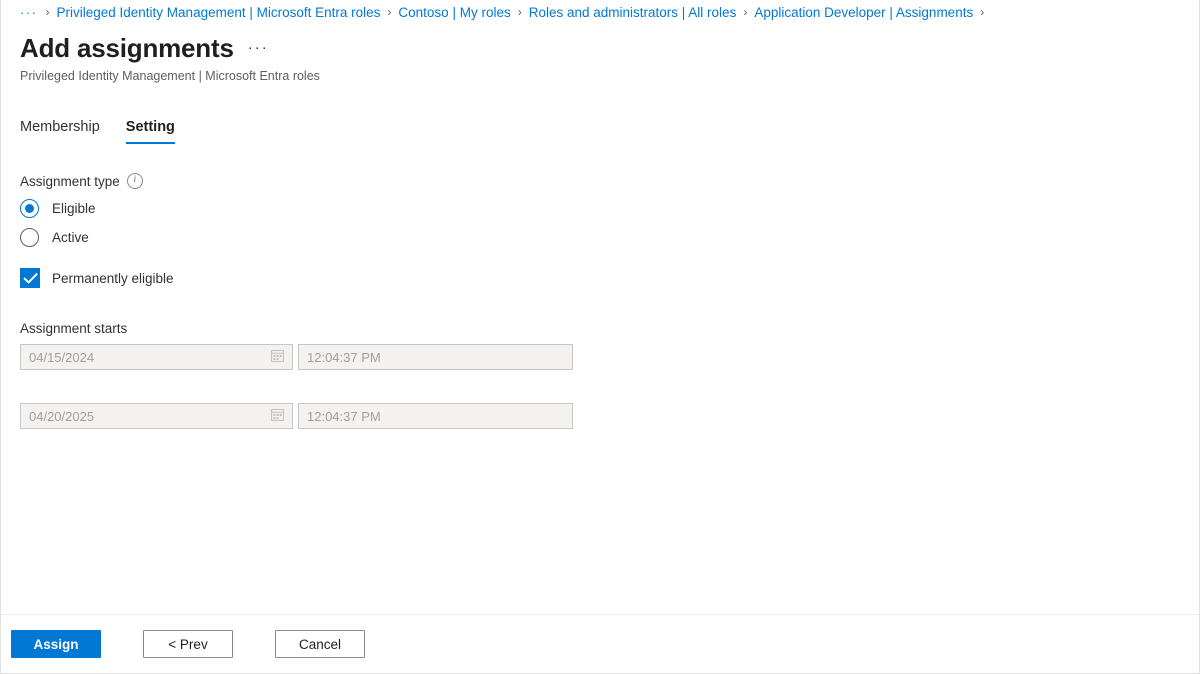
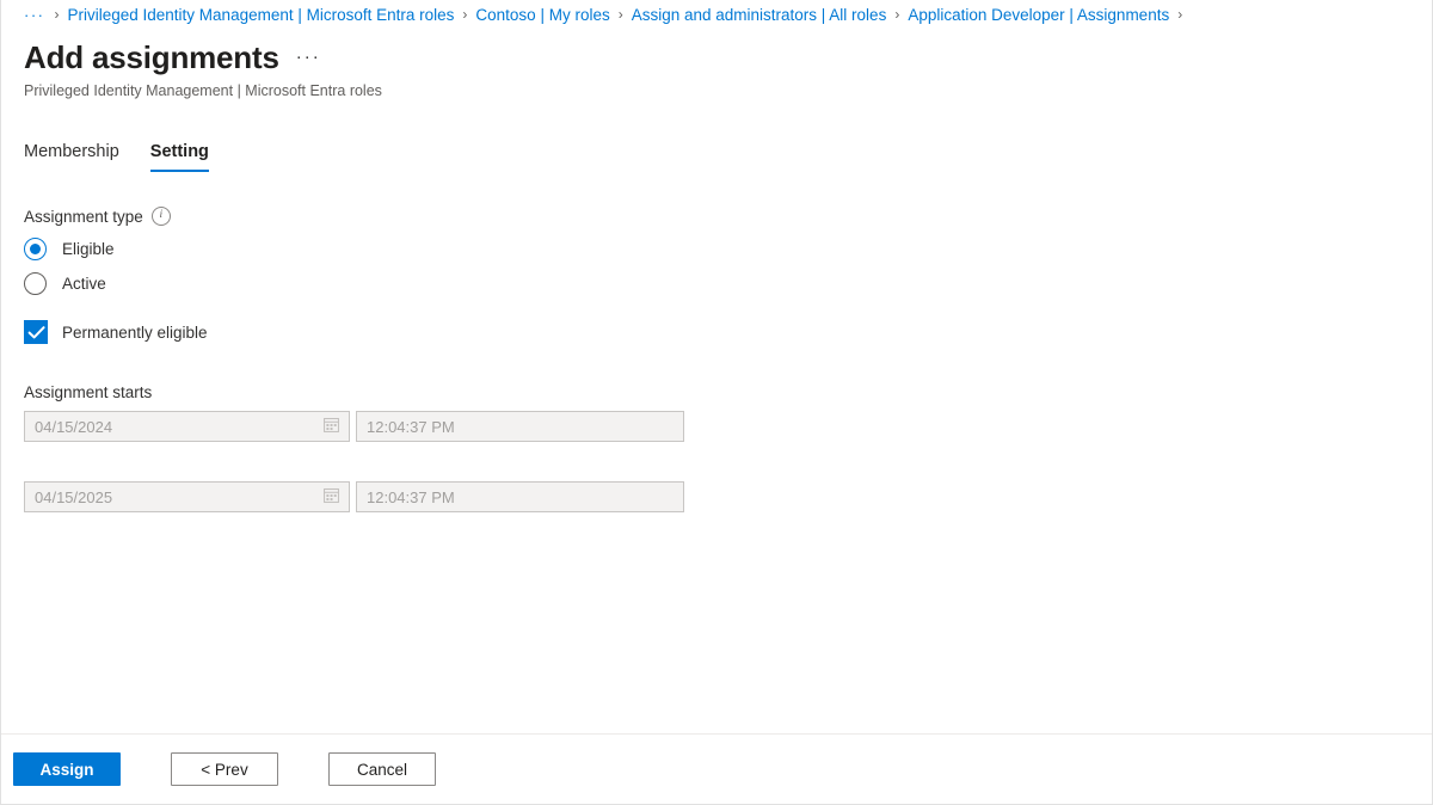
  ···
  ›
  Privileged Identity Management | Microsoft Entra roles
  ›
  Contoso | My roles
  ›
- Roles and administrators | All roles
+ Assign and administrators | All roles
  ›
  Application Developer | Assignments
  ›
  Add assignments
  ···
  Privileged Identity Management | Microsoft Entra roles
  Membership
  Setting
  Assignment type
  i
  Eligible
  Active
  Permanently eligible
  Assignment starts
  04/15/2024
  12:04:37 PM
- 04/20/2025
+ 04/15/2025
  12:04:37 PM
  Assign
  < Prev
  Cancel
